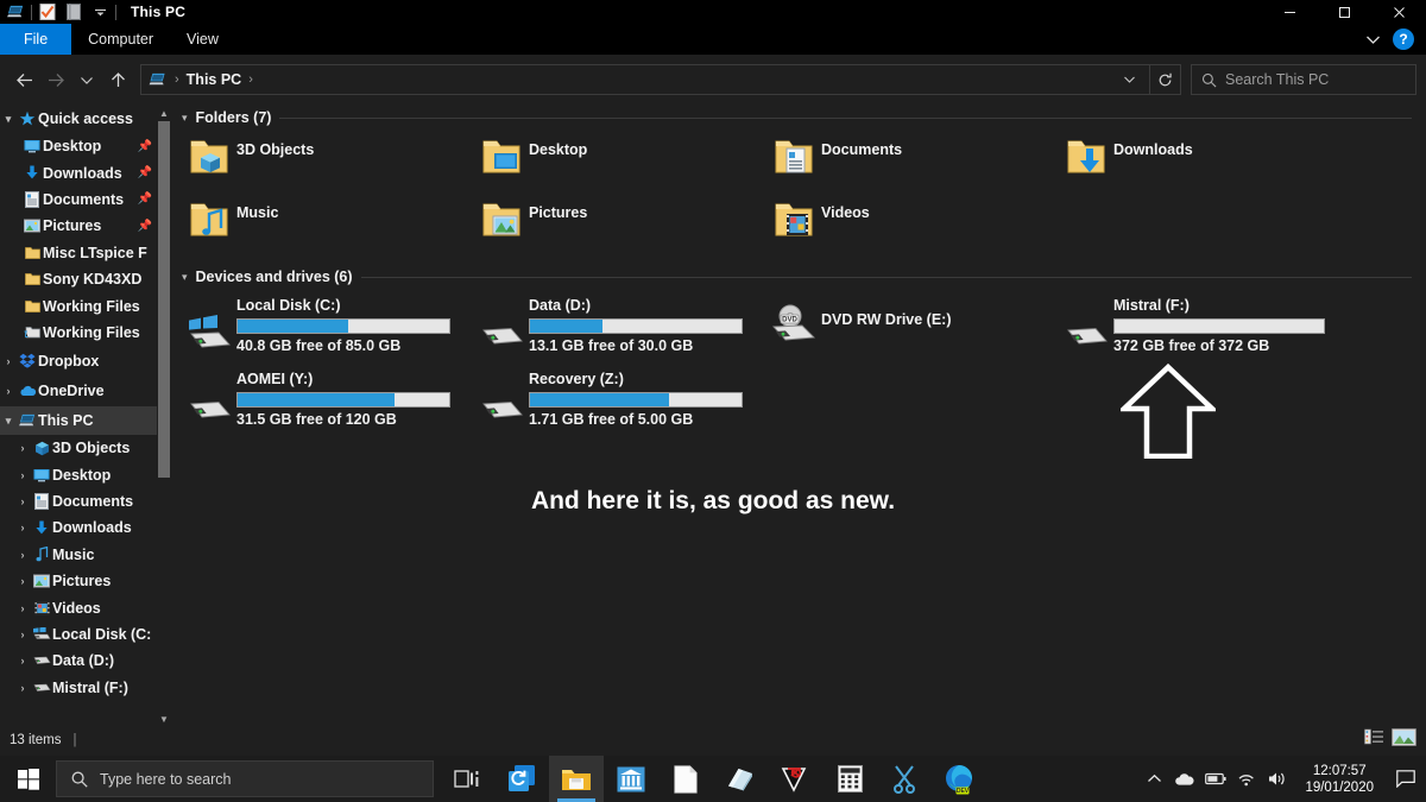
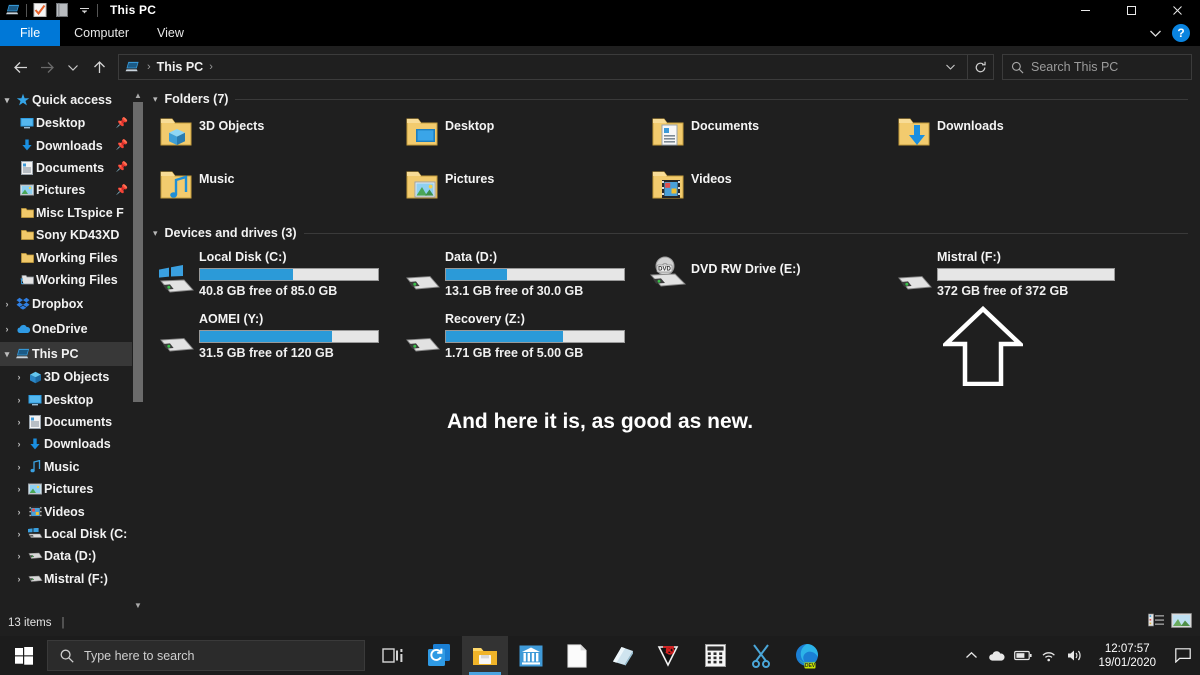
  This PC
  File
  Computer
  View
  ?
  ›
  This PC
  ›
  Search This PC
  ▾
  Quick access
  Desktop
  📌
  Downloads
  📌
  Documents
  📌
  Pictures
  📌
  Misc LTspice F
  Sony KD43XD
  Working Files
  Working Files
  ›
  Dropbox
  ›
  OneDrive
  ▾
  This PC
  ›
  3D Objects
  ›
  Desktop
  ›
  Documents
  ›
  Downloads
  ›
  Music
  ›
  Pictures
  ›
  Videos
  ›
  Local Disk (C:
  ›
  Data (D:)
  ›
  Mistral (F:)
  ▲
  ▼
  ▾
  Folders (7)
  3D Objects
  Desktop
  Documents
  Downloads
  Music
  Pictures
  Videos
  ▾
- Devices and drives (6)
+ Devices and drives (3)
  Local Disk (C:)
  40.8 GB free of 85.0 GB
  Data (D:)
  13.1 GB free of 30.0 GB
  DVD RW Drive (E:)
  Mistral (F:)
  372 GB free of 372 GB
  AOMEI (Y:)
  31.5 GB free of 120 GB
  Recovery (Z:)
  1.71 GB free of 5.00 GB
  And here it is, as good as new.
  13 items
  |
  Type here to search
  12:07:57
  19/01/2020
